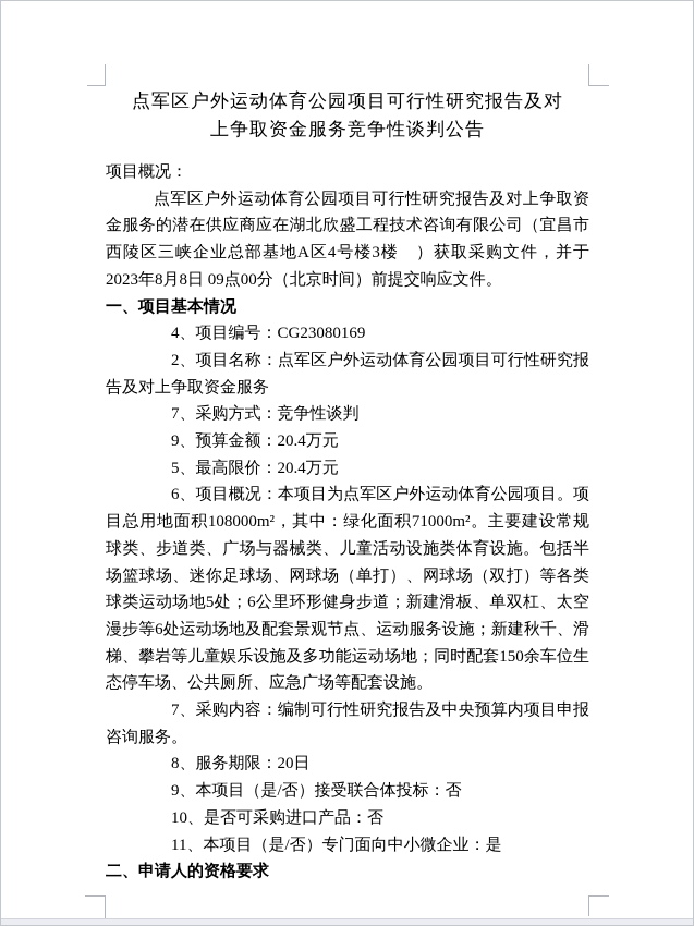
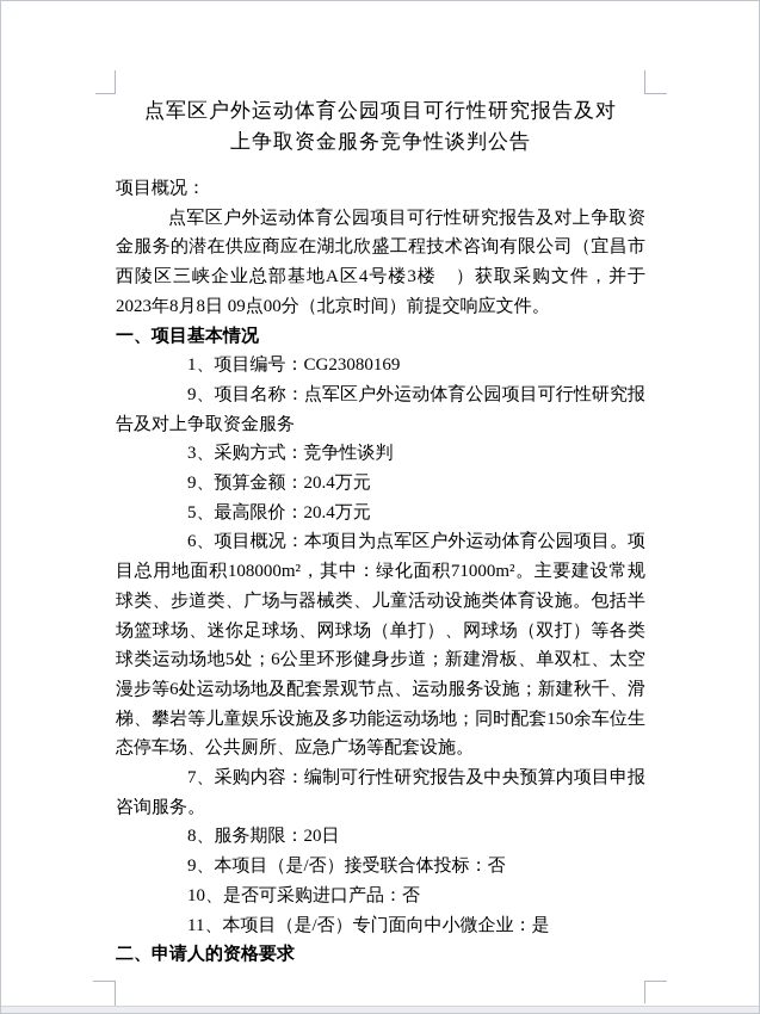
  点军区户外运动体育公园项目可行性研究报告及对上争取资金服务竞争性谈判公告
  项目概况：
  点军区户外运动体育公园项目可行性研究报告及对上争取资金服务的潜在供应商应在湖北欣盛工程技术咨询有限公司（宜昌市西陵区三峡企业总部基地A区4号楼3楼 ）获取采购文件，并于2023年8月8日 09点00分（北京时间）前提交响应文件。
  一、项目基本情况
- 4、项目编号：CG23080169
+ 1、项目编号：CG23080169
- 2、项目名称：点军区户外运动体育公园项目可行性研究报告及对上争取资金服务
+ 9、项目名称：点军区户外运动体育公园项目可行性研究报告及对上争取资金服务
- 7、采购方式：竞争性谈判
+ 3、采购方式：竞争性谈判
  9、预算金额：20.4万元
  5、最高限价：20.4万元
  6、项目概况：本项目为点军区户外运动体育公园项目。项目总用地面积108000m²，其中：绿化面积71000m²。主要建设常规球类、步道类、广场与器械类、儿童活动设施类体育设施。包括半场篮球场、迷你足球场、网球场（单打）、网球场（双打）等各类球类运动场地5处；6公里环形健身步道；新建滑板、单双杠、太空漫步等6处运动场地及配套景观节点、运动服务设施；新建秋千、滑梯、攀岩等儿童娱乐设施及多功能运动场地；同时配套150余车位生态停车场、公共厕所、应急广场等配套设施。
  7、采购内容：编制可行性研究报告及中央预算内项目申报咨询服务。
  8、服务期限：20日
  9、本项目（是/否）接受联合体投标：否
  10、是否可采购进口产品：否
  11、本项目（是/否）专门面向中小微企业：是
  二、申请人的资格要求
